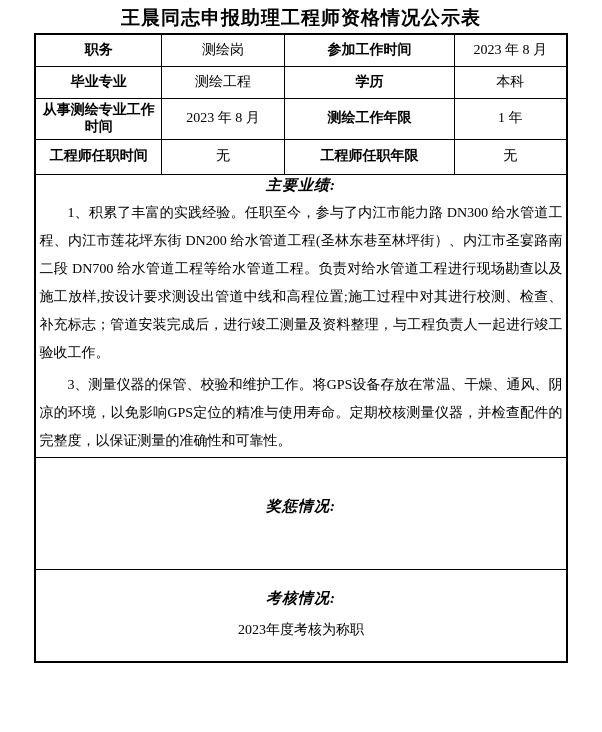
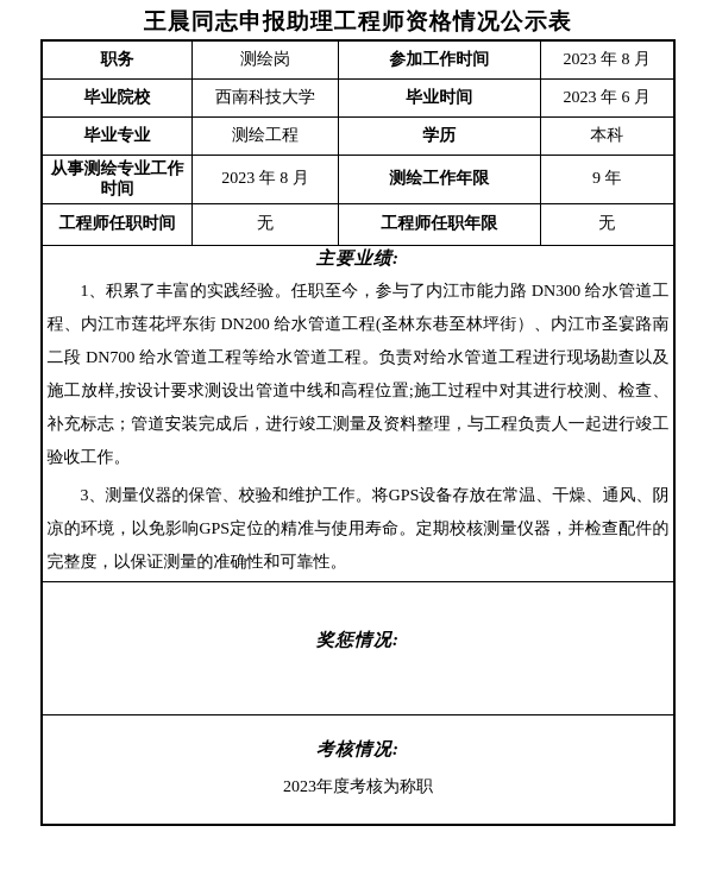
  王晨同志申报助理工程师资格情况公示表
  职务	测绘岗	参加工作时间	2023 年 8 月
+ 毕业院校	西南科技大学	毕业时间	2023 年 6 月
  毕业专业	测绘工程	学历	本科
- 从事测绘专业工作时间	2023 年 8 月	测绘工作年限	1 年
+ 从事测绘专业工作时间	2023 年 8 月	测绘工作年限	9 年
  工程师任职时间	无	工程师任职年限	无
  主要业绩: 1、积累了丰富的实践经验。任职至今，参与了内江市能力路 DN300 给水管道工程、内江市莲花坪东街 DN200 给水管道工程(圣林东巷至林坪街）、内江市圣宴路南二段 DN700 给水管道工程等给水管道工程。负责对给水管道工程进行现场勘查以及施工放样,按设计要求测设出管道中线和高程位置;施工过程中对其进行校测、检查、补充标志；管道安装完成后，进行竣工测量及资料整理，与工程负责人一起进行竣工验收工作。 3、测量仪器的保管、校验和维护工作。将GPS设备存放在常温、干燥、通风、阴凉的环境，以免影响GPS定位的精准与使用寿命。定期校核测量仪器，并检查配件的完整度，以保证测量的准确性和可靠性。
  奖惩情况:
  考核情况: 2023年度考核为称职
